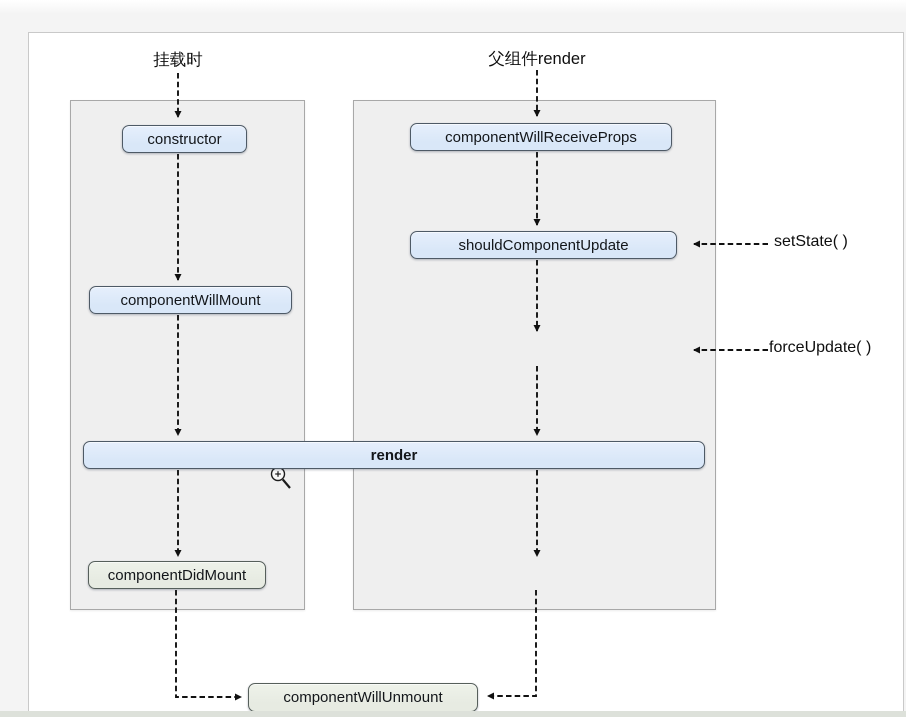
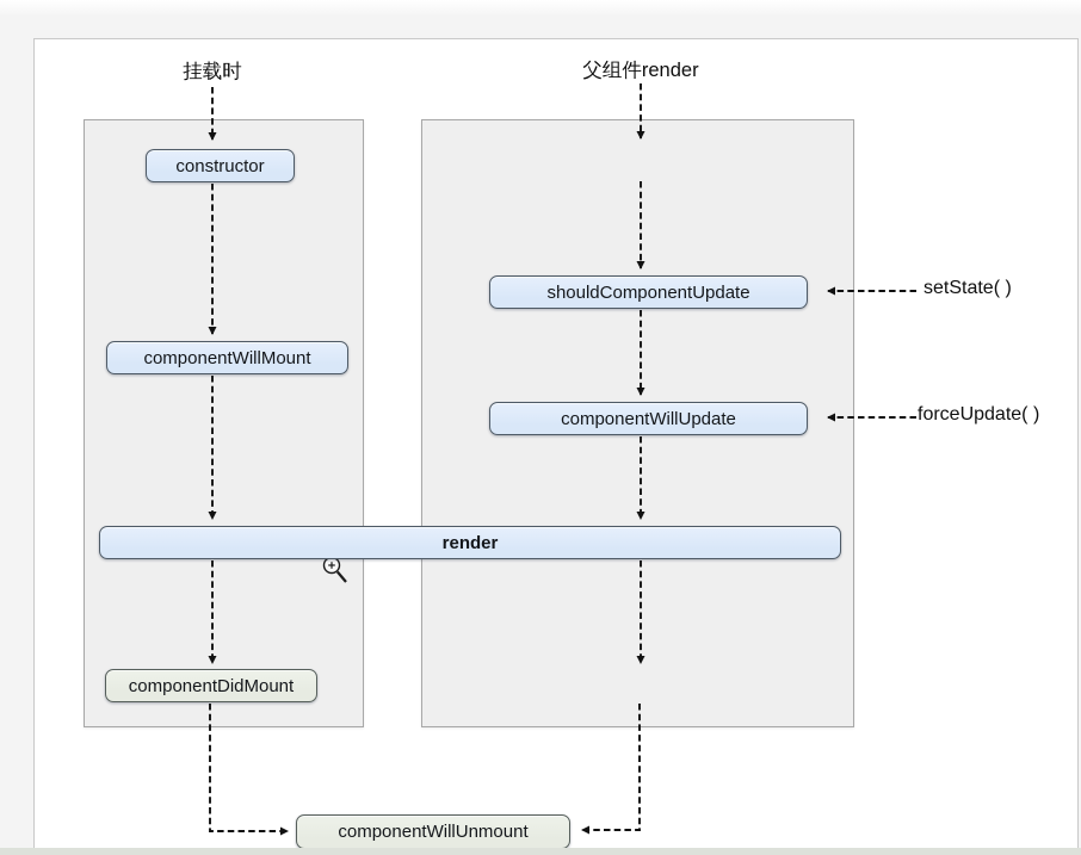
  挂载时
  父组件render
  constructor
  componentWillMount
  render
  componentDidMount
- componentWillReceiveProps
  shouldComponentUpdate
+ componentWillUpdate
  componentWillUnmount
  setState( )
  forceUpdate( )
